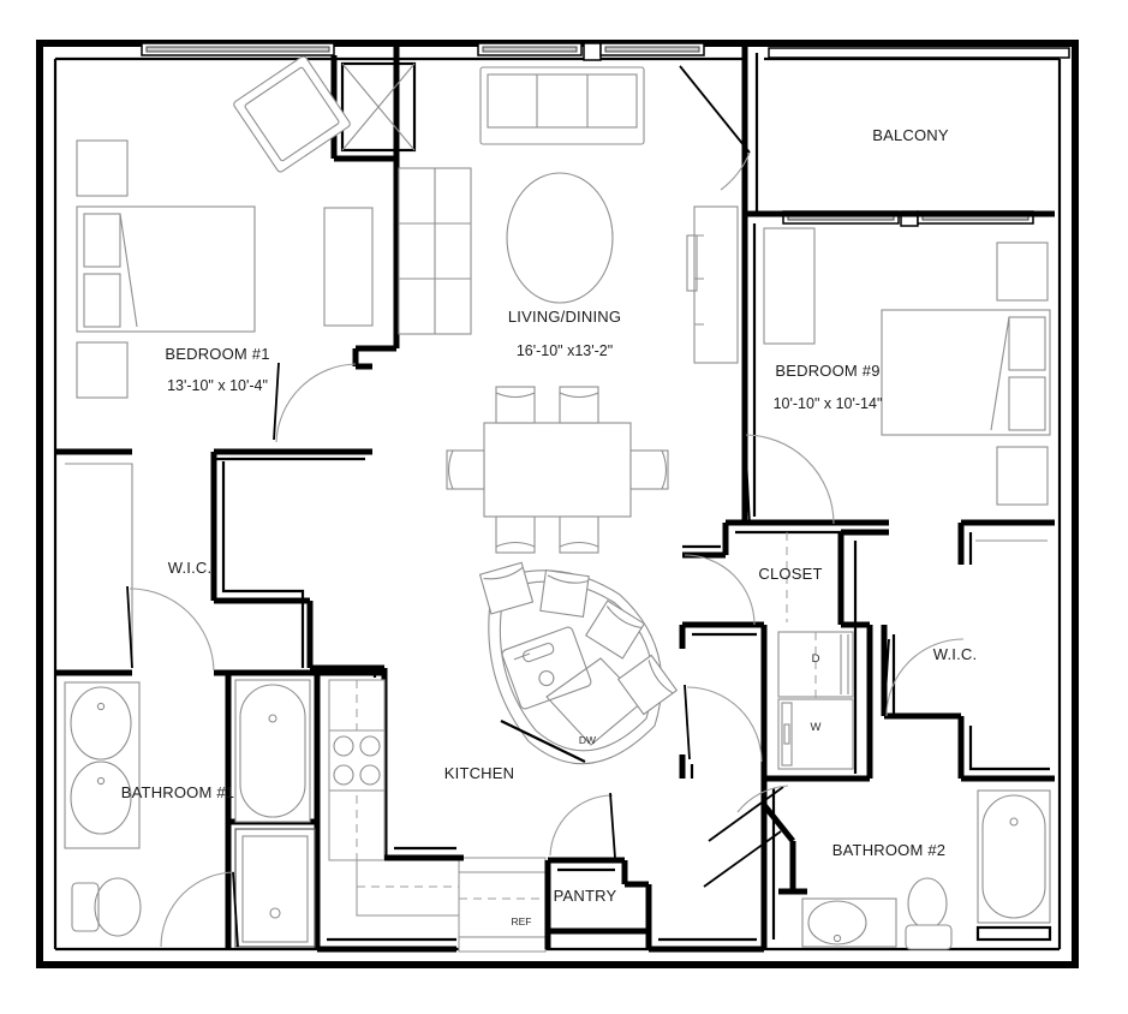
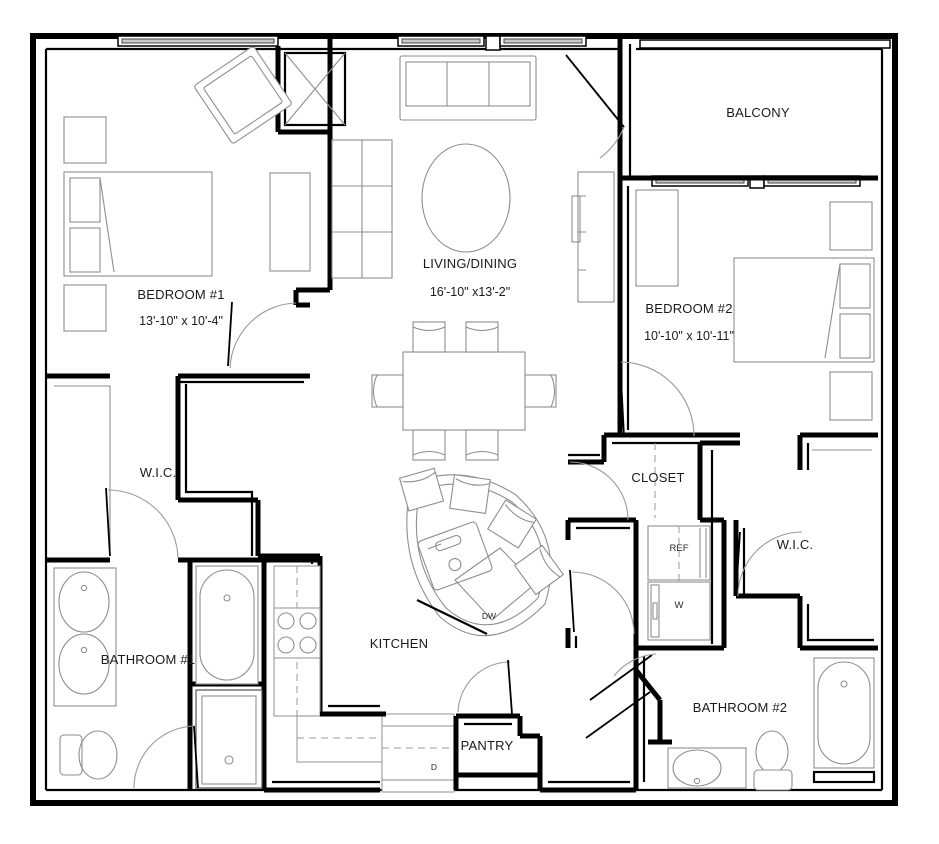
  BALCONY
  BEDROOM #1
  13'-10" x 10'-4"
  LIVING/DINING
  16'-10" x13'-2"
- BEDROOM #9
+ BEDROOM #2
- 10'-10" x 10'-14"
+ 10'-10" x 10'-11"
  W.I.C.
  BATHROOM #1
  KITCHEN
  DW
- REF
+ D
  PANTRY
  CLOSET
- D
+ REF
  W
  W.I.C.
  BATHROOM #2
